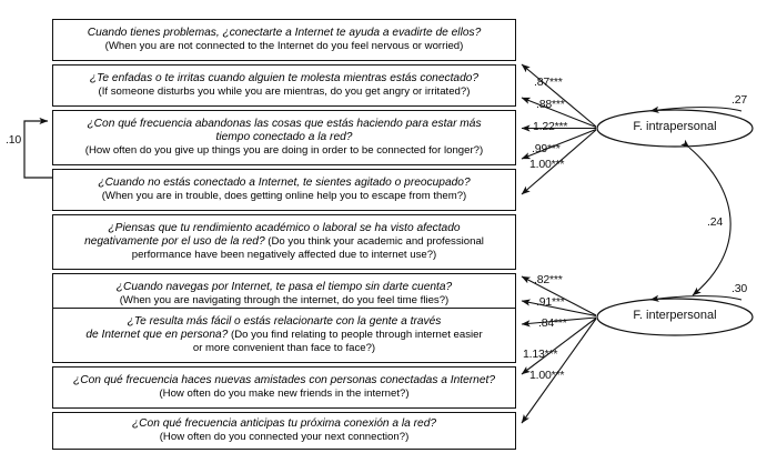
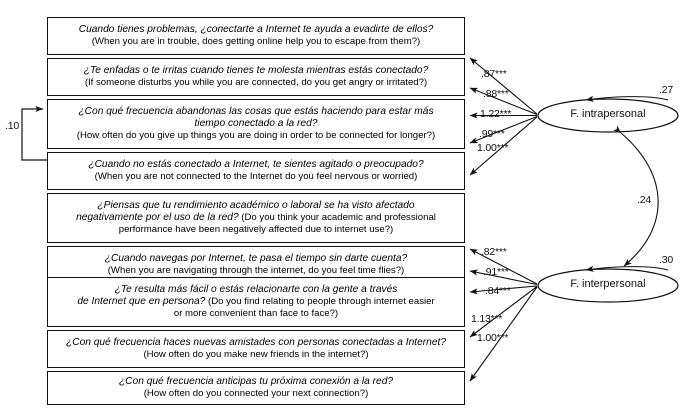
  Cuando tienes problemas, ¿conectarte a Internet te ayuda a evadirte de ellos?
- (When you are not connected to the Internet do you feel nervous or worried)
+ (When you are in trouble, does getting online help you to escape from them?)
- ¿Te enfadas o te irritas cuando alguien te molesta mientras estás conectado?
+ ¿Te enfadas o te irritas cuando tienes te molesta mientras estás conectado?
- (If someone disturbs you while you are mientras, do you get angry or irritated?)
+ (If someone disturbs you while you are connected, do you get angry or irritated?)
  ¿Con qué frecuencia abandonas las cosas que estás haciendo para estar más
  tiempo conectado a la red?
  (How often do you give up things you are doing in order to be connected for longer?)
  ¿Cuando no estás conectado a Internet, te sientes agitado o preocupado?
- (When you are in trouble, does getting online help you to escape from them?)
+ (When you are not connected to the Internet do you feel nervous or worried)
  ¿Piensas que tu rendimiento académico o laboral se ha visto afectado
  negativamente por el uso de la red? (Do you think your academic and professional
  performance have been negatively affected due to internet use?)
  ¿Cuando navegas por Internet, te pasa el tiempo sin darte cuenta?
  (When you are navigating through the internet, do you feel time flies?)
  ¿Te resulta más fácil o estás relacionarte con la gente a través
  de Internet que en persona? (Do you find relating to people through internet easier
  or more convenient than face to face?)
  ¿Con qué frecuencia haces nuevas amistades con personas conectadas a Internet?
  (How often do you make new friends in the internet?)
  ¿Con qué frecuencia anticipas tu próxima conexión a la red?
  (How often do you connected your next connection?)
  F. intrapersonal
  F. interpersonal
  .27
  .30
  .24
  .10
  .87***
  .88***
  1.22***
  .99***
  1.00***
  .82***
  .91***
  .84***
  1.13***
  1.00***
